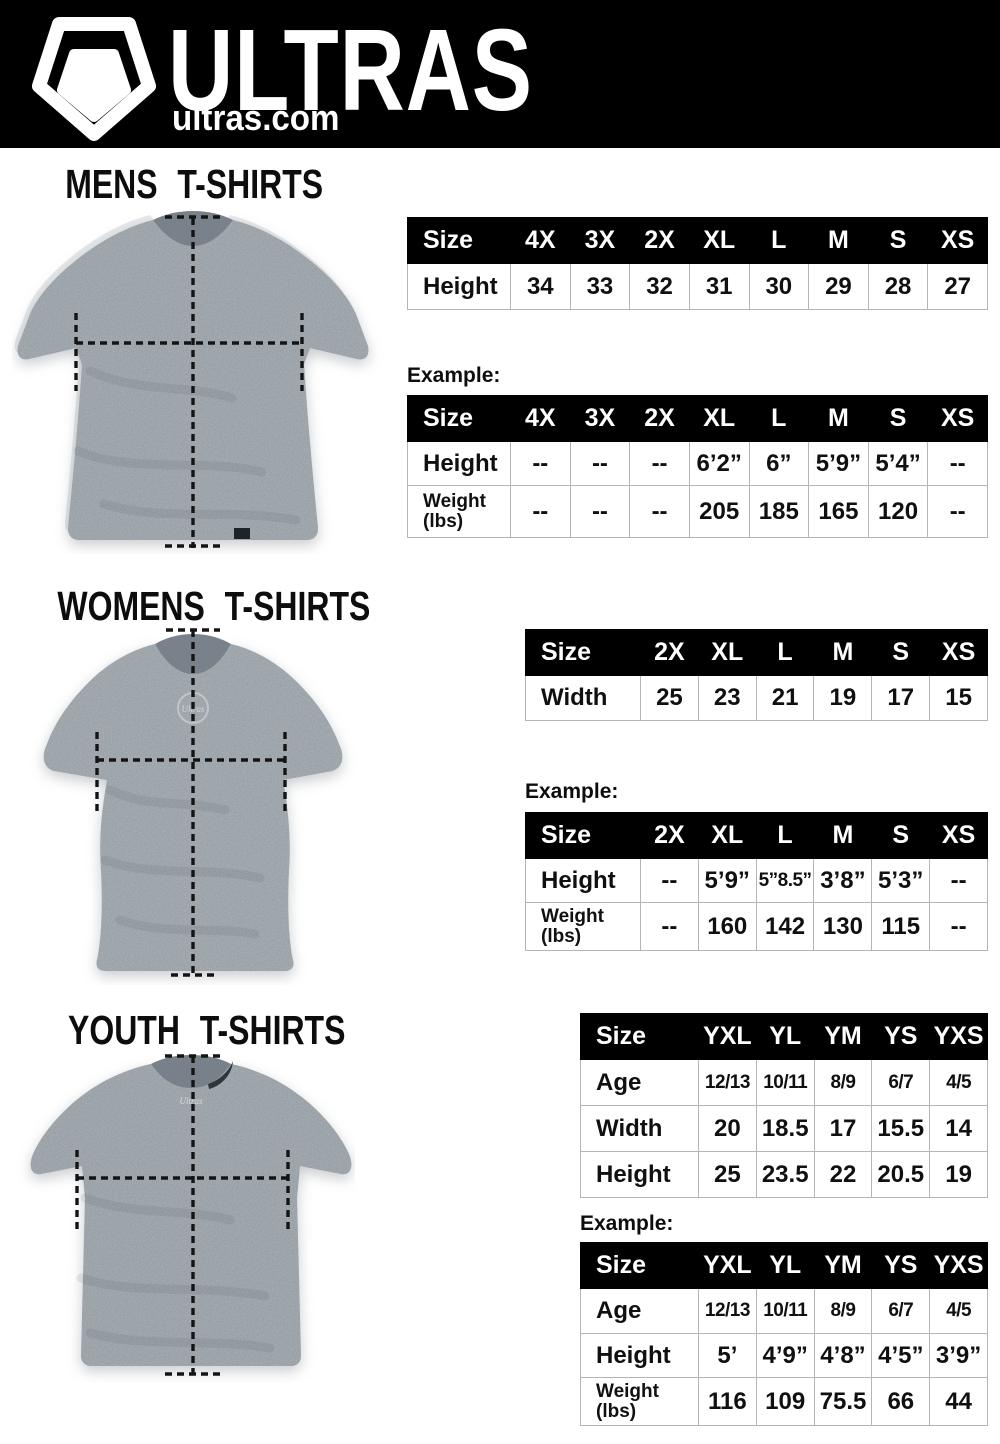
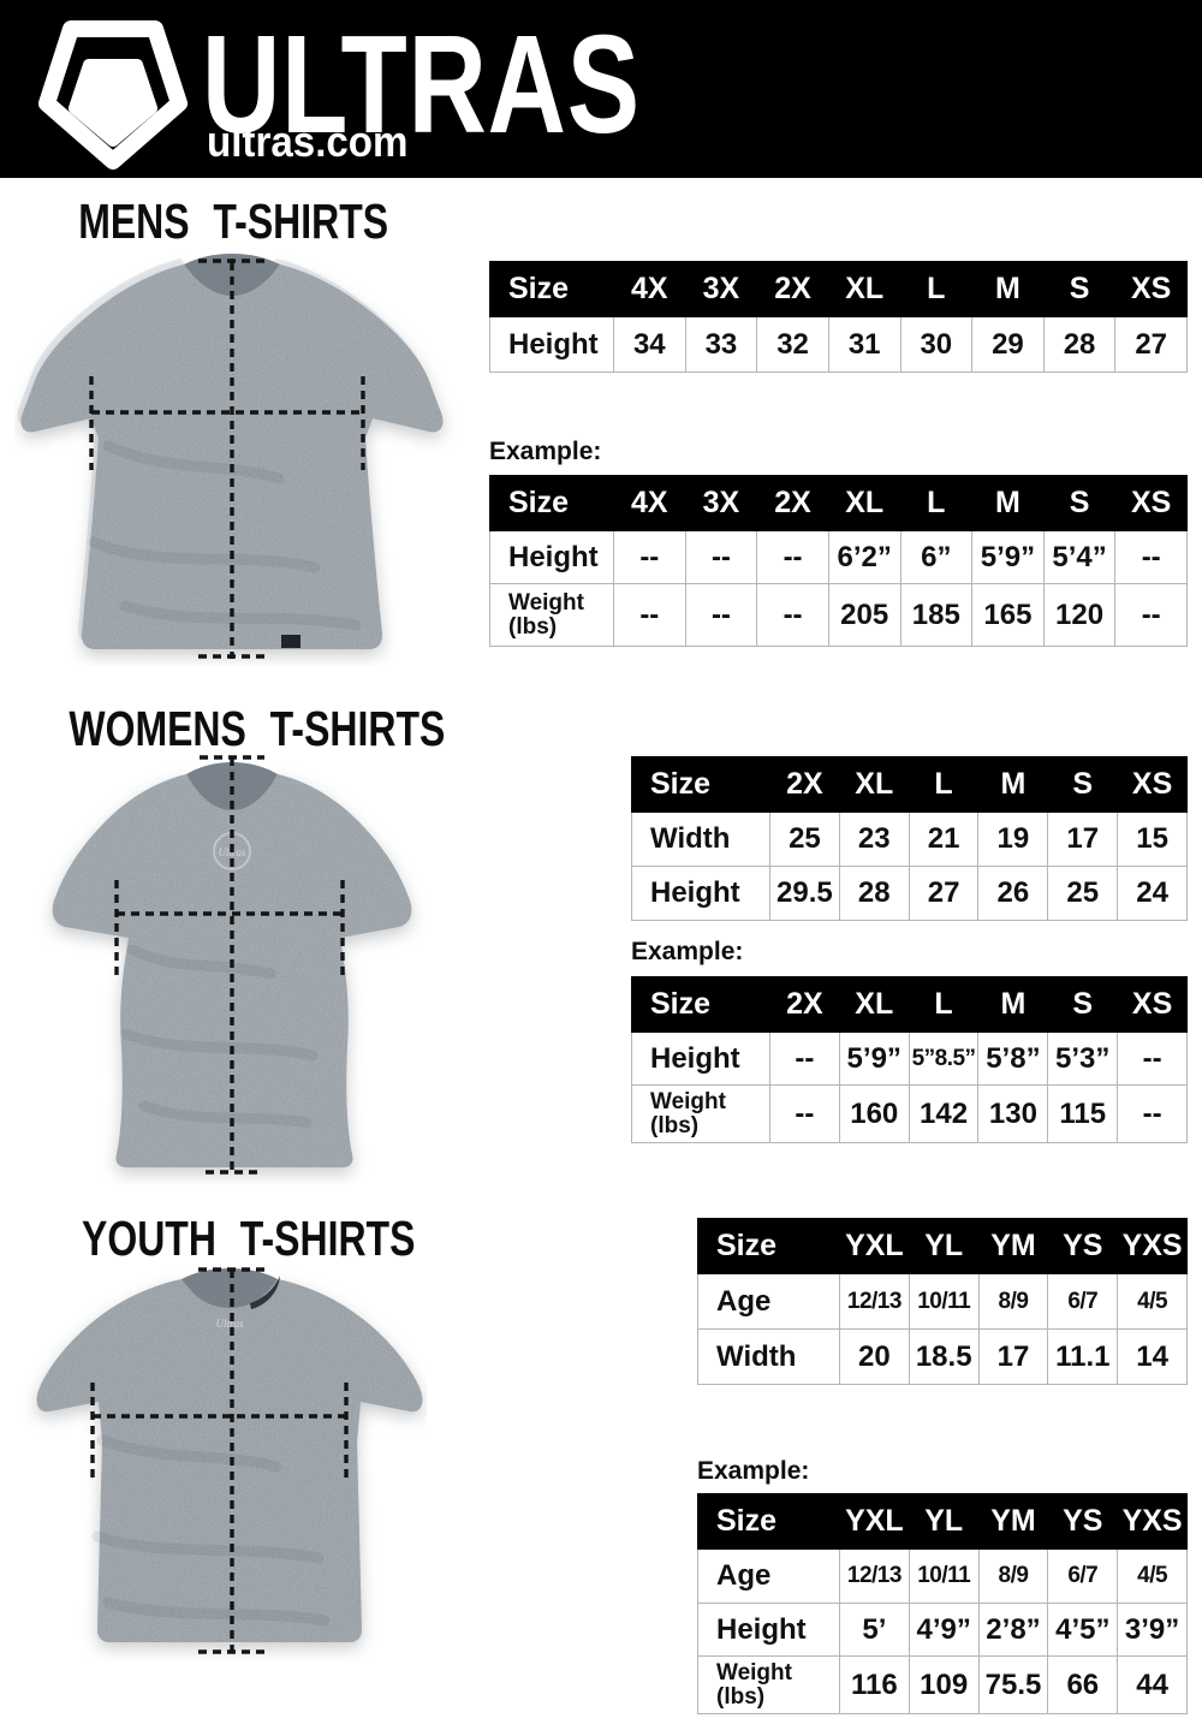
  ULTRAS
  ultras.com
  MENS T-SHIRTS
  Size	4X	3X	2X	XL	L	M	S	XS
  Height	34	33	32	31	30	29	28	27
  Example:
  Size	4X	3X	2X	XL	L	M	S	XS
  Height	--	--	--	6’2”	6”	5’9”	5’4”	--
  Weight (lbs)	--	--	--	205	185	165	120	--
  WOMENS T-SHIRTS
  Ulras
  Size	2X	XL	L	M	S	XS
  Width	25	23	21	19	17	15
+ Height	29.5	28	27	26	25	24
  Example:
  Size	2X	XL	L	M	S	XS
- Height	--	5’9”	5”8.5”	3’8”	5’3”	--
+ Height	--	5’9”	5”8.5”	5’8”	5’3”	--
  Weight (lbs)	--	160	142	130	115	--
  YOUTH T-SHIRTS
  Ultras
  Size	YXL	YL	YM	YS	YXS
  Age	12/13	10/11	8/9	6/7	4/5
- Width	20	18.5	17	15.5	14
+ Width	20	18.5	17	11.1	14
- Height	25	23.5	22	20.5	19
  Example:
  Size	YXL	YL	YM	YS	YXS
  Age	12/13	10/11	8/9	6/7	4/5
- Height	5’	4’9”	4’8”	4’5”	3’9”
+ Height	5’	4’9”	2’8”	4’5”	3’9”
  Weight (lbs)	116	109	75.5	66	44
